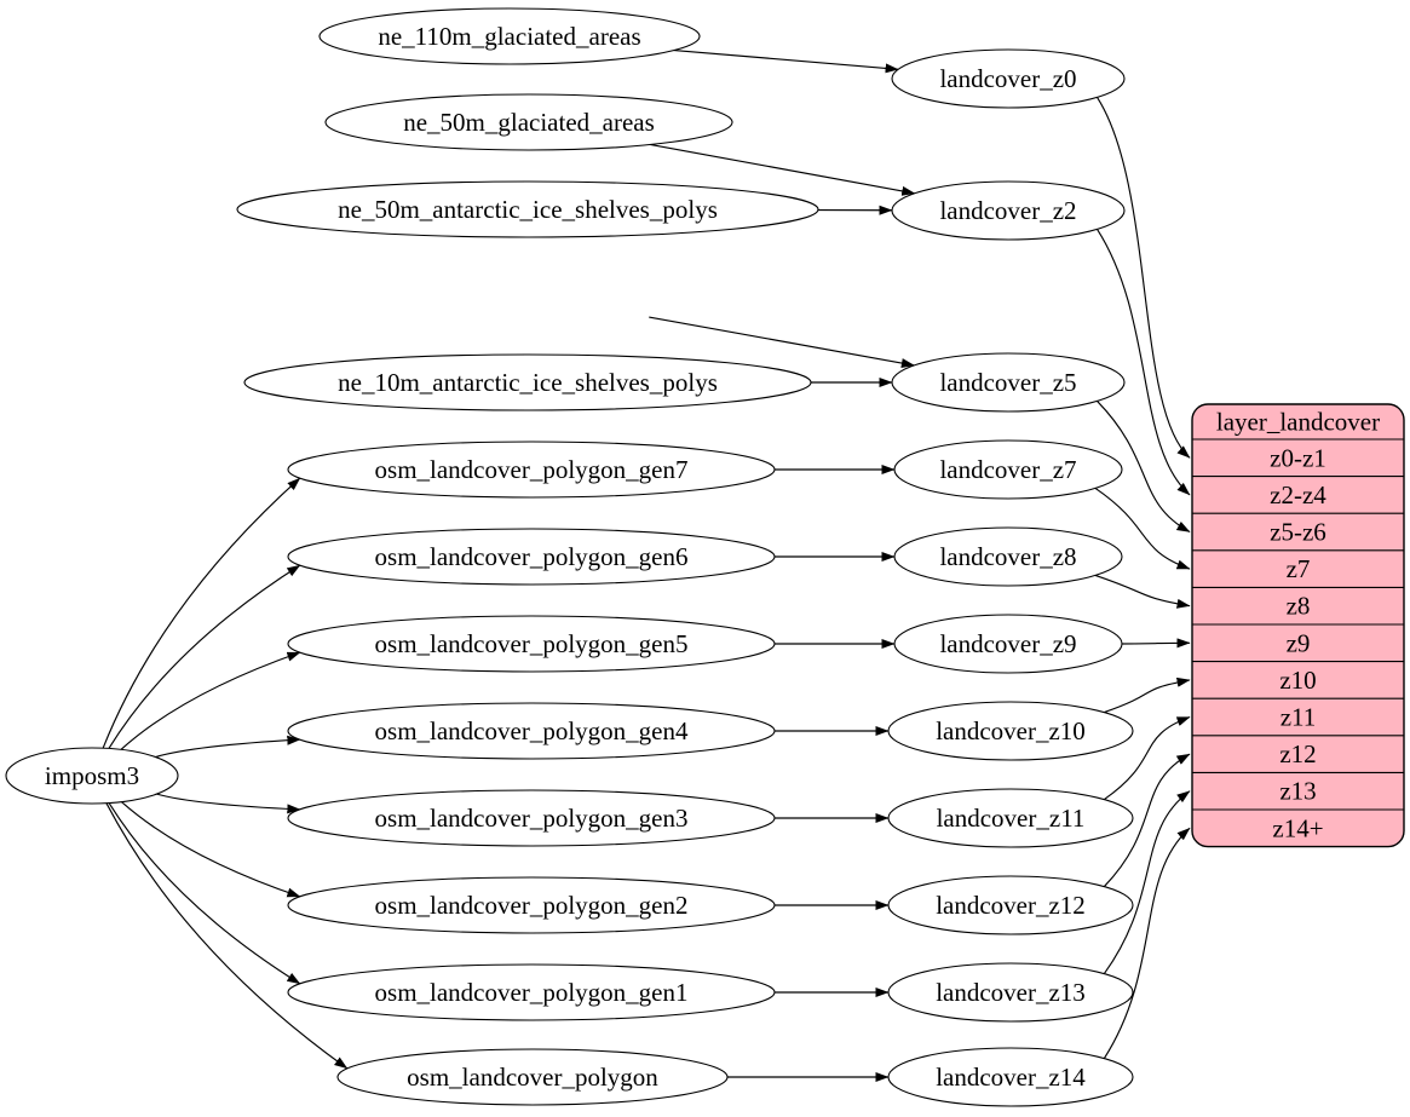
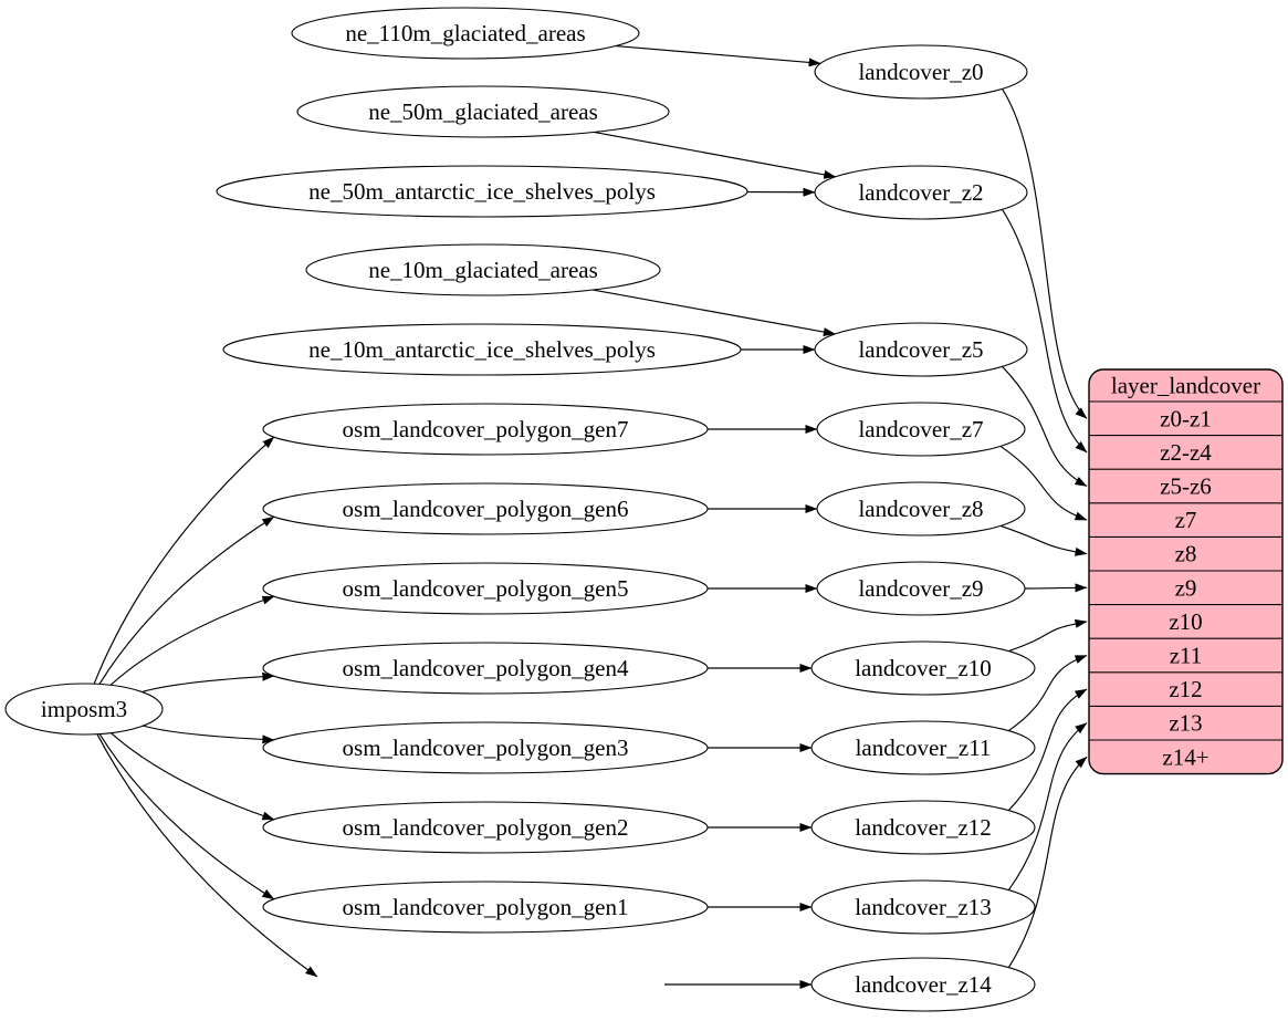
  imposm3
  ne_110m_glaciated_areas
  ne_50m_glaciated_areas
  ne_50m_antarctic_ice_shelves_polys
+ ne_10m_glaciated_areas
  ne_10m_antarctic_ice_shelves_polys
  osm_landcover_polygon_gen7
  osm_landcover_polygon_gen6
  osm_landcover_polygon_gen5
  osm_landcover_polygon_gen4
  osm_landcover_polygon_gen3
  osm_landcover_polygon_gen2
  osm_landcover_polygon_gen1
- osm_landcover_polygon
  landcover_z0
  landcover_z2
  landcover_z5
  landcover_z7
  landcover_z8
  landcover_z9
  landcover_z10
  landcover_z11
  landcover_z12
  landcover_z13
  landcover_z14
  layer_landcover
  z0-z1
  z2-z4
  z5-z6
  z7
  z8
  z9
  z10
  z11
  z12
  z13
  z14+
